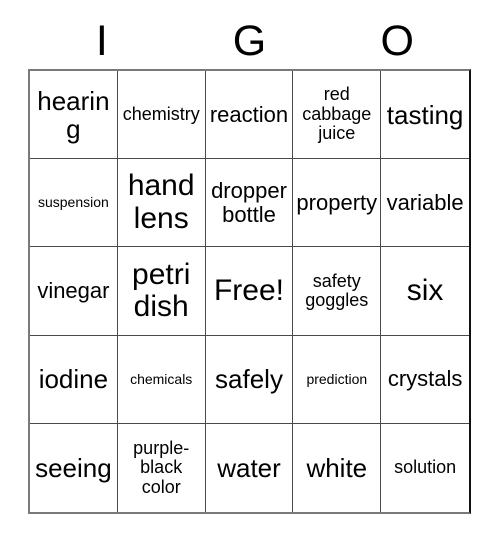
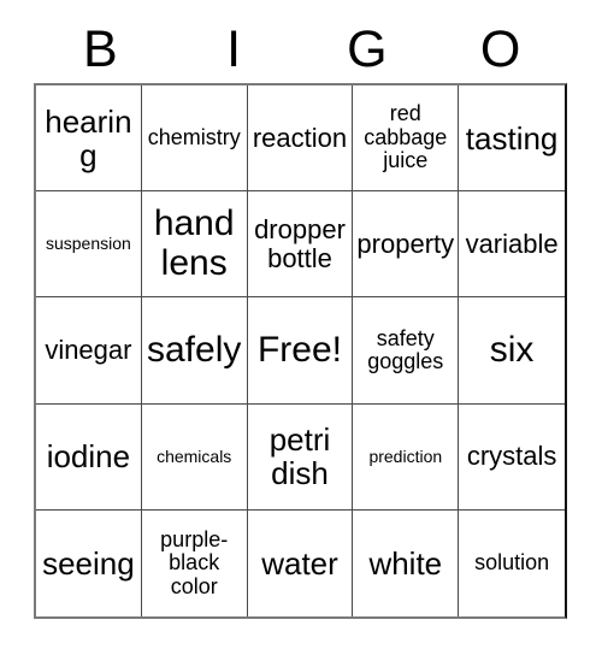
+ B
  I
  G
  O
  hearing
  chemistry
  reaction
  red cabbage juice
  tasting
  suspension
  hand lens
  dropper bottle
  property
  variable
  vinegar
- petri dish
+ safely
  Free!
  safety goggles
  six
  iodine
  chemicals
- safely
+ petri dish
  prediction
  crystals
  seeing
  purple-black color
  water
  white
  solution
